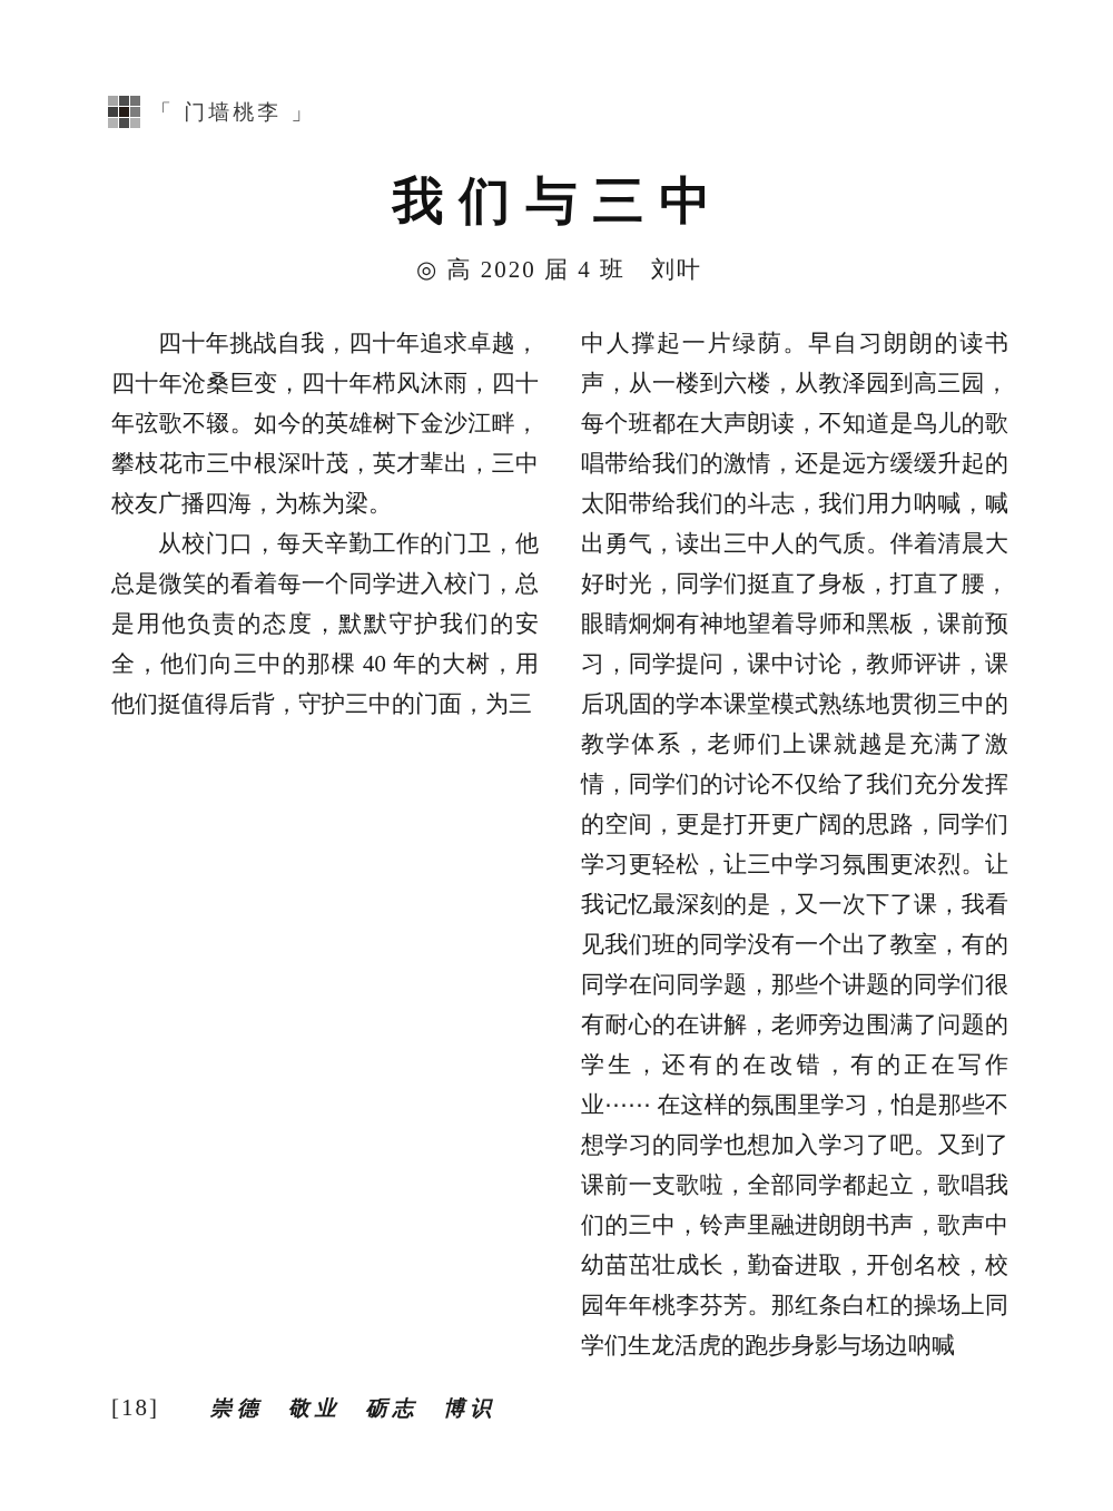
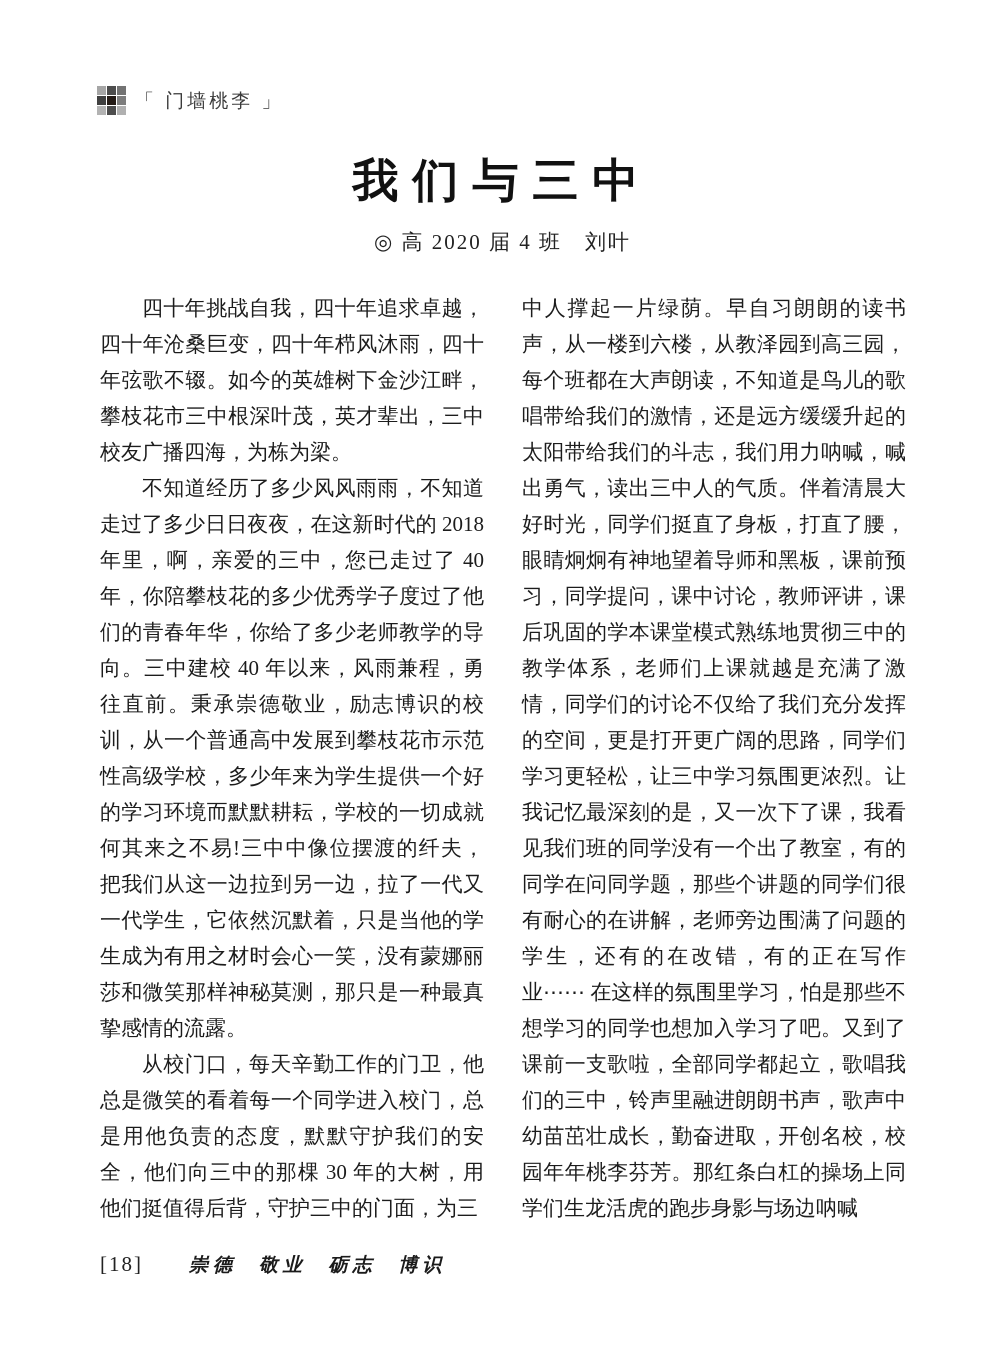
  「 门墙桃李 」
  我们与三中
  ◎ 高 2020 届 4 班 刘叶
  四十年挑战自我，四十年追求卓越，四十年沧桑巨变，四十年栉风沐雨，四十年弦歌不辍。如今的英雄树下金沙江畔，攀枝花市三中根深叶茂，英才辈出，三中校友广播四海，为栋为梁。
+ 不知道经历了多少风风雨雨，不知道走过了多少日日夜夜，在这新时代的 2018 年里，啊，亲爱的三中，您已走过了 40 年，你陪攀枝花的多少优秀学子度过了他们的青春年华，你给了多少老师教学的导向。三中建校 40 年以来，风雨兼程，勇往直前。秉承崇德敬业，励志博识的校训，从一个普通高中发展到攀枝花市示范性高级学校，多少年来为学生提供一个好的学习环境而默默耕耘，学校的一切成就何其来之不易!三中中像位摆渡的纤夫，把我们从这一边拉到另一边，拉了一代又一代学生，它依然沉默着，只是当他的学生成为有用之材时会心一笑，没有蒙娜丽莎和微笑那样神秘莫测，那只是一种最真挚感情的流露。
- 从校门口，每天辛勤工作的门卫，他总是微笑的看着每一个同学进入校门，总是用他负责的态度，默默守护我们的安全，他们向三中的那棵 40 年的大树，用他们挺值得后背，守护三中的门面，为三
+ 从校门口，每天辛勤工作的门卫，他总是微笑的看着每一个同学进入校门，总是用他负责的态度，默默守护我们的安全，他们向三中的那棵 30 年的大树，用他们挺值得后背，守护三中的门面，为三
  中人撑起一片绿荫。早自习朗朗的读书声，从一楼到六楼，从教泽园到高三园，每个班都在大声朗读，不知道是鸟儿的歌唱带给我们的激情，还是远方缓缓升起的太阳带给我们的斗志，我们用力呐喊，喊出勇气，读出三中人的气质。伴着清晨大好时光，同学们挺直了身板，打直了腰，眼睛炯炯有神地望着导师和黑板，课前预习，同学提问，课中讨论，教师评讲，课后巩固的学本课堂模式熟练地贯彻三中的教学体系，老师们上课就越是充满了激情，同学们的讨论不仅给了我们充分发挥的空间，更是打开更广阔的思路，同学们学习更轻松，让三中学习氛围更浓烈。让我记忆最深刻的是，又一次下了课，我看见我们班的同学没有一个出了教室，有的同学在问同学题，那些个讲题的同学们很有耐心的在讲解，老师旁边围满了问题的学生，还有的在改错，有的正在写作业⋯⋯ 在这样的氛围里学习，怕是那些不想学习的同学也想加入学习了吧。又到了课前一支歌啦，全部同学都起立，歌唱我们的三中，铃声里融进朗朗书声，歌声中幼苗茁壮成长，勤奋进取，开创名校，校园年年桃李芬芳。那红条白杠的操场上同学们生龙活虎的跑步身影与场边呐喊
  [18]
  崇德 敬业 砺志 博识
